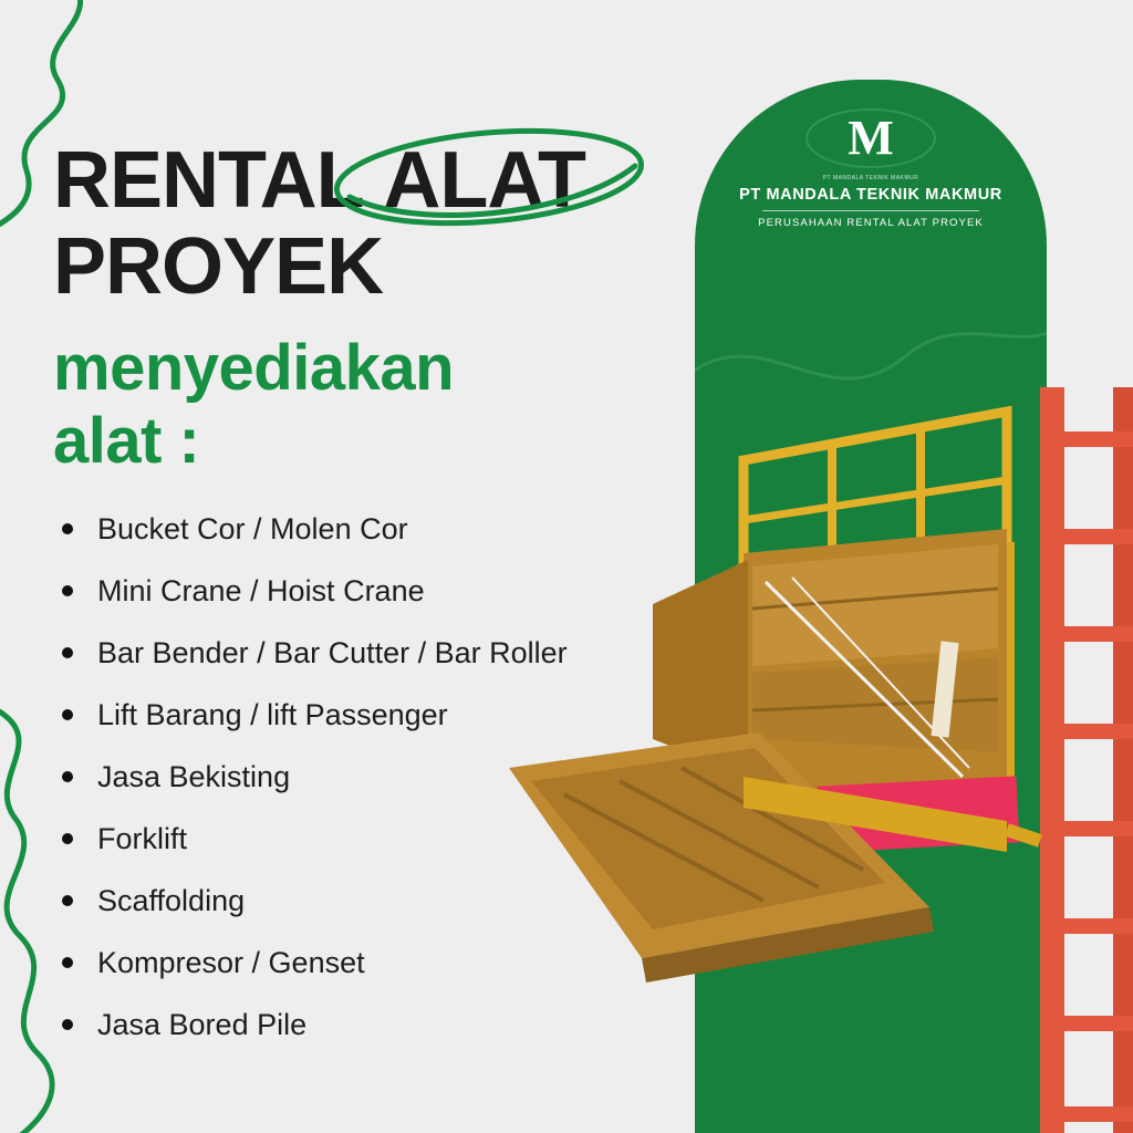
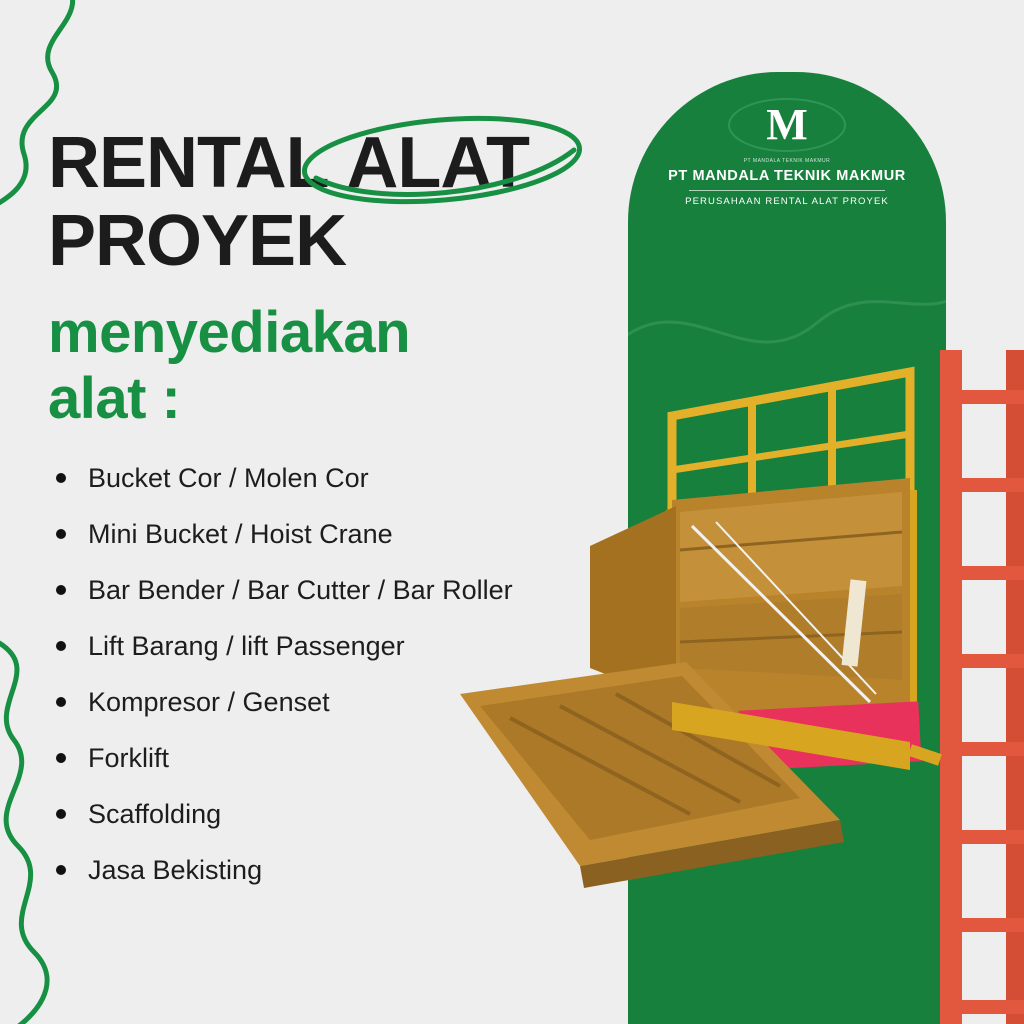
  M
  PT MANDALA TEKNIK MAKMUR
  PERUSAHAAN RENTAL ALAT PROYEK
  RENTA ALAT
  PROYEK
  menyediakan
  alat :
  Bucket Cor / Molen Cor
- Mini Crane / Hoist Crane
+ Mini Bucket / Hoist Crane
  Bar Bender / Bar Cutter / Bar Roller
  Lift Barang / lift Passenger
- Jasa Bekisting
+ Kompresor / Genset
  Forklift
  Scaffolding
- Kompresor / Genset
+ Jasa Bekisting
- Jasa Bored Pile
